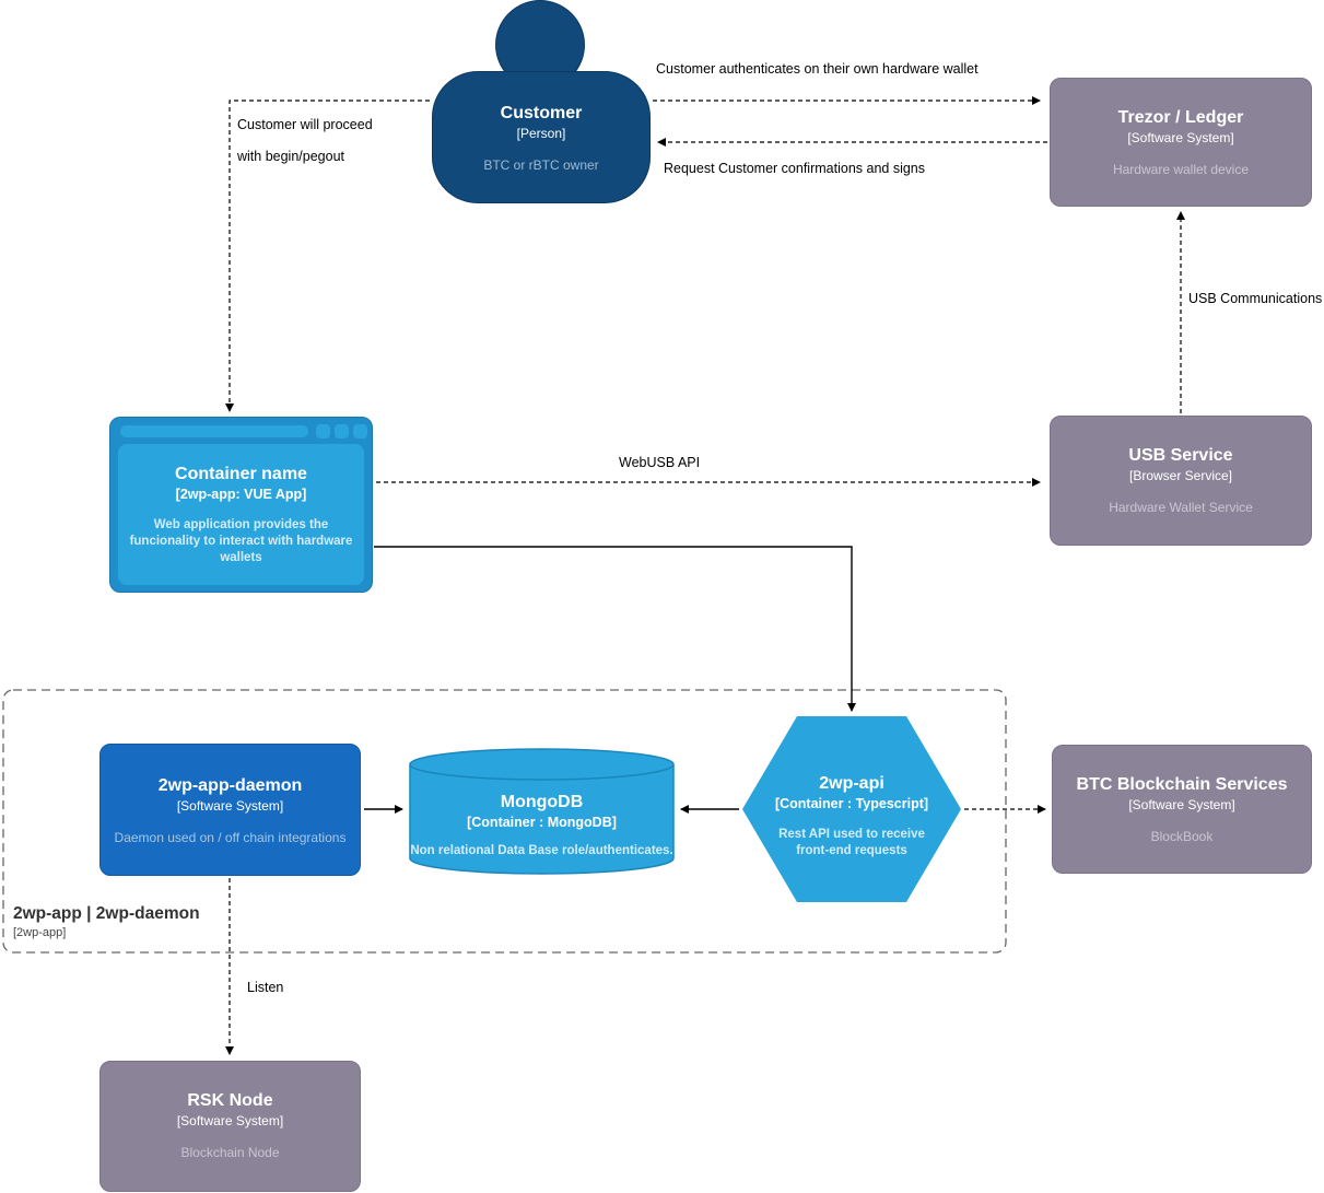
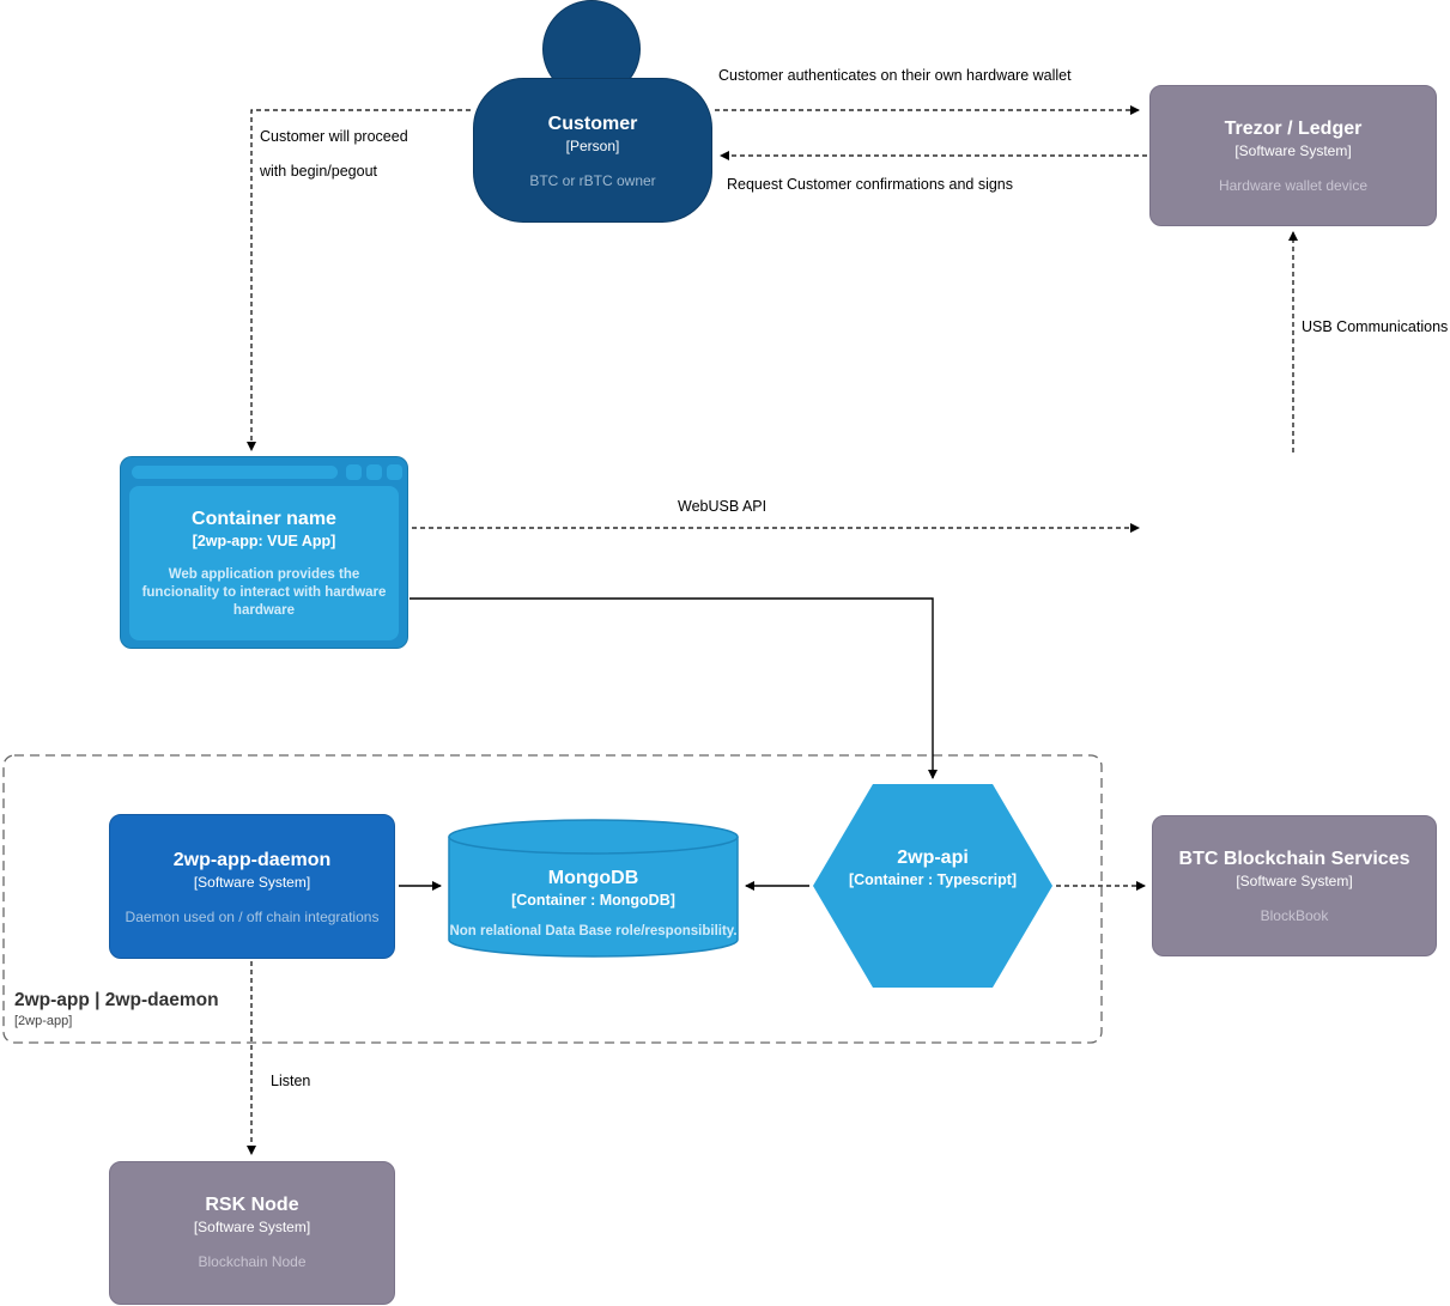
  Customer authenticates on their own hardware wallet
  Request Customer confirmations and signs
  Customer will proceed
  with begin/pegout
  WebUSB API
  USB Communications
  Listen
  2wp-app | 2wp-daemon
  [2wp-app]
  Customer
  [Person]
  BTC or rBTC owner
  Trezor / Ledger
  [Software System]
  Hardware wallet device
- USB Service
- [Browser Service]
- Hardware Wallet Service
  Container name
  [2wp-app: VUE App]
- Web application provides the funcionality to interact with hardware wallets
+ Web application provides the funcionality to interact with hardware hardware
  2wp-app-daemon
  [Software System]
  Daemon used on / off chain integrations
  MongoDB
  [Container : MongoDB]
- Non relational Data Base role/authenticates.
+ Non relational Data Base role/responsibility.
  2wp-api
  [Container : Typescript]
- Rest API used to receive front-end requests
  BTC Blockchain Services
  [Software System]
  BlockBook
  RSK Node
  [Software System]
  Blockchain Node
